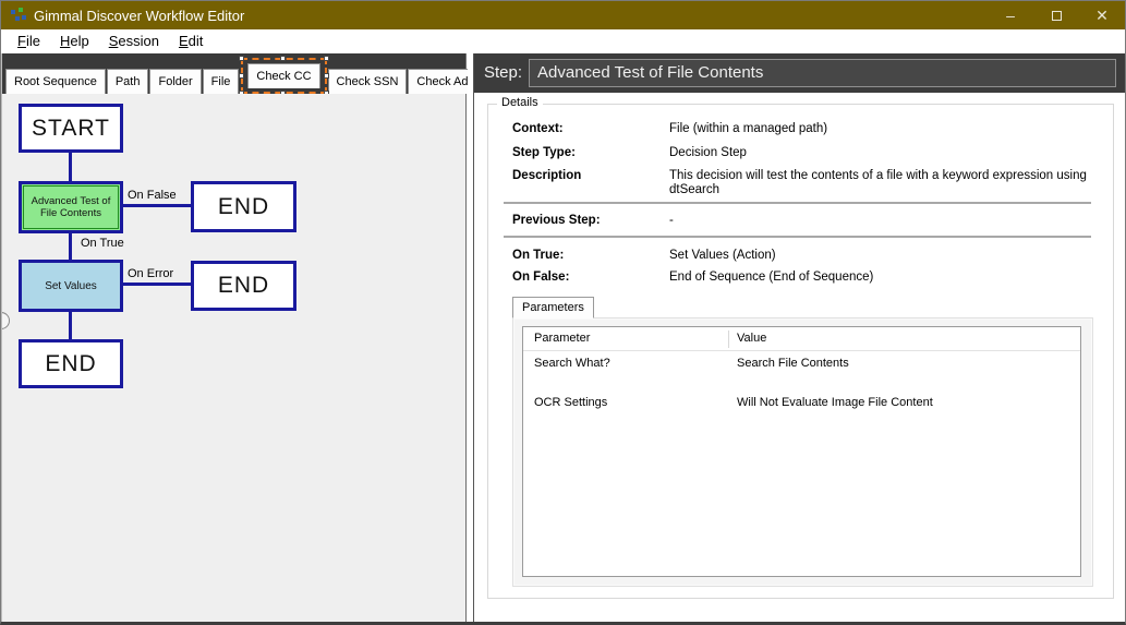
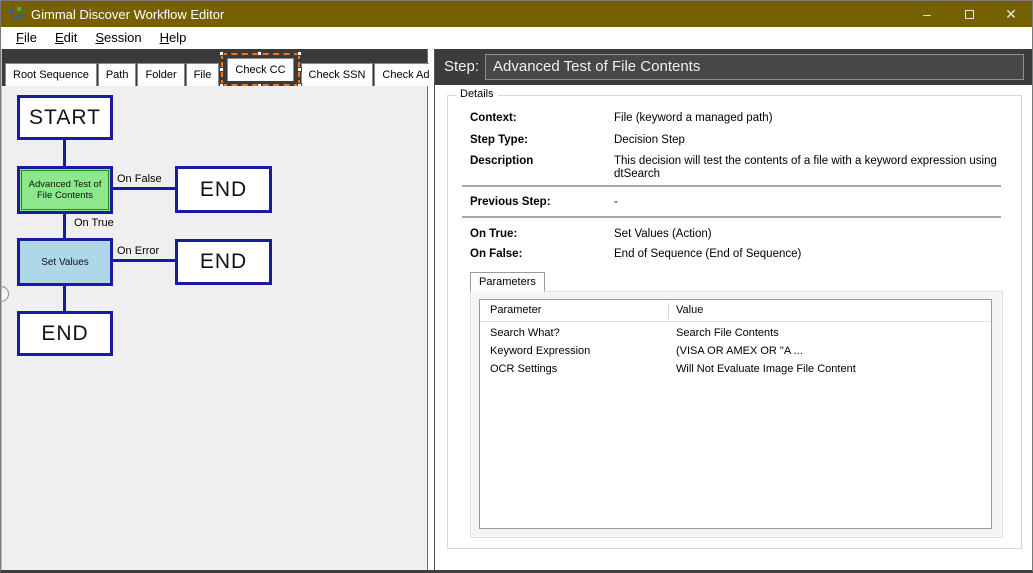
  Gimmal Discover Workflow Editor
  –
  ✕
  File
- Help
+ Edit
  Session
- Edit
+ Help
  Root Sequence
  Path
  Folder
  File
  Check CC
  Check SSN
  On False
  On True
  On Error
  START
  Advanced Test of File Contents
  END
  Set Values
  END
  END
  Step:
  Advanced Test of File Contents
  Details
  Context:
- File (within a managed path)
+ File (keyword a managed path)
  Step Type:
  Decision Step
  Description
  This decision will test the contents of a file with a keyword expression using dtSearch
  Previous Step:
  -
  On True:
  Set Values (Action)
  On False:
  End of Sequence (End of Sequence)
  Parameters
  Parameter
  Value
  Search What?
  Search File Contents
+ Keyword Expression
+ (VISA OR AMEX OR "A ...
  OCR Settings
  Will Not Evaluate Image File Content
